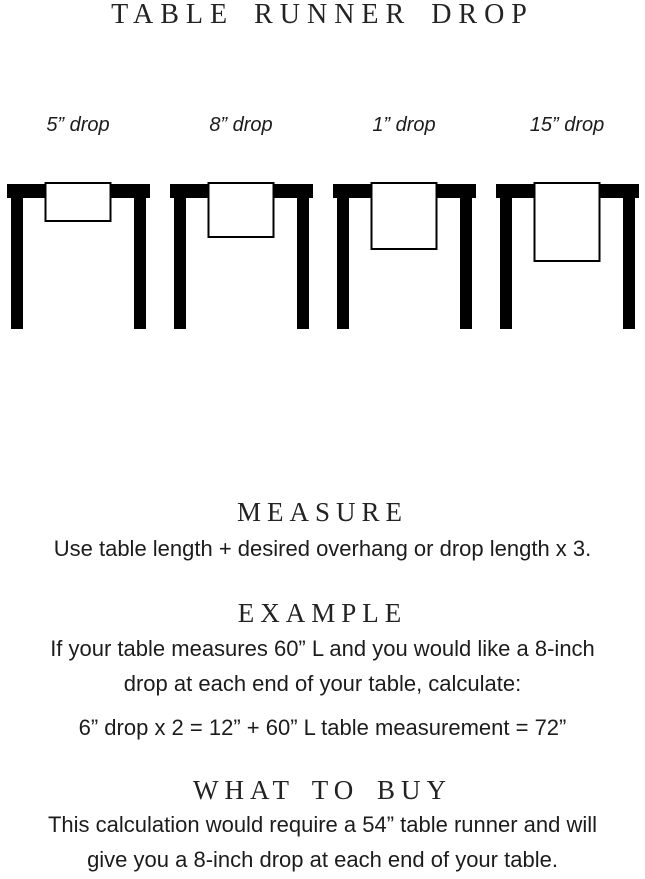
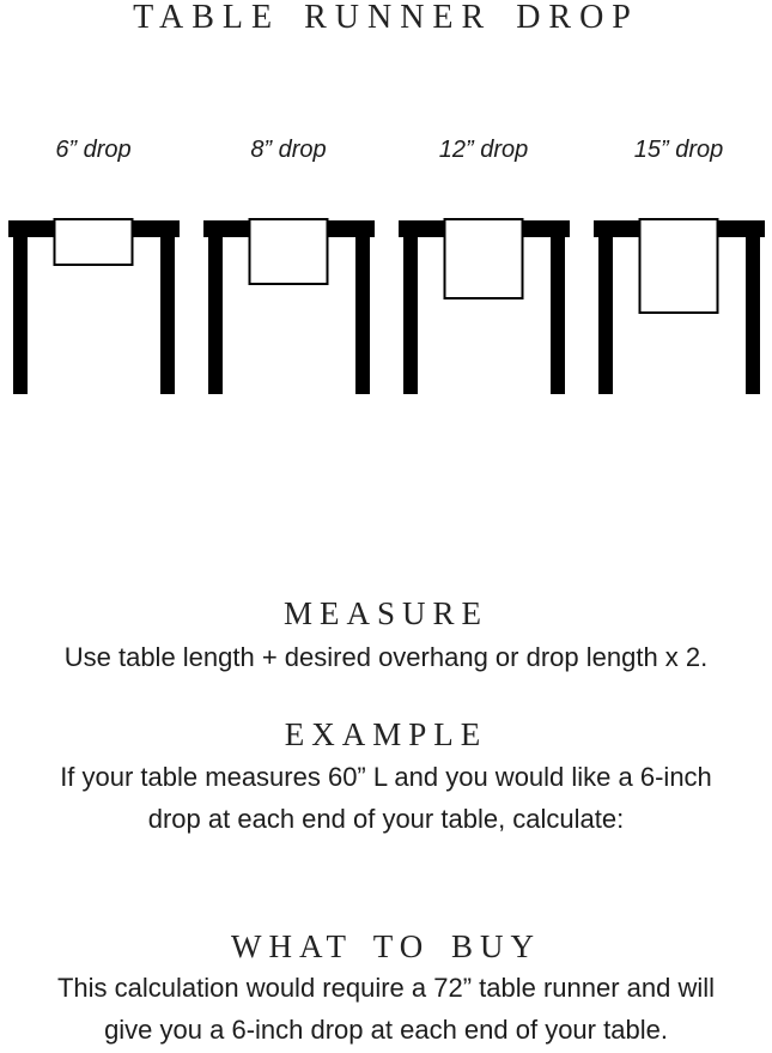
  TABLE RUNNER DROP
- 5” drop
+ 6” drop
  8” drop
- 1” drop
+ 12” drop
  15” drop
  MEASURE
- Use table length + desired overhang or drop length x 3.
+ Use table length + desired overhang or drop length x 2.
  EXAMPLE
- If your table measures 60” L and you would like a 8-inch
+ If your table measures 60” L and you would like a 6-inch
  drop at each end of your table, calculate:
- 6” drop x 2 = 12” + 60” L table measurement = 72”
  WHAT TO BUY
- This calculation would require a 54” table runner and will
+ This calculation would require a 72” table runner and will
- give you a 8-inch drop at each end of your table.
+ give you a 6-inch drop at each end of your table.
